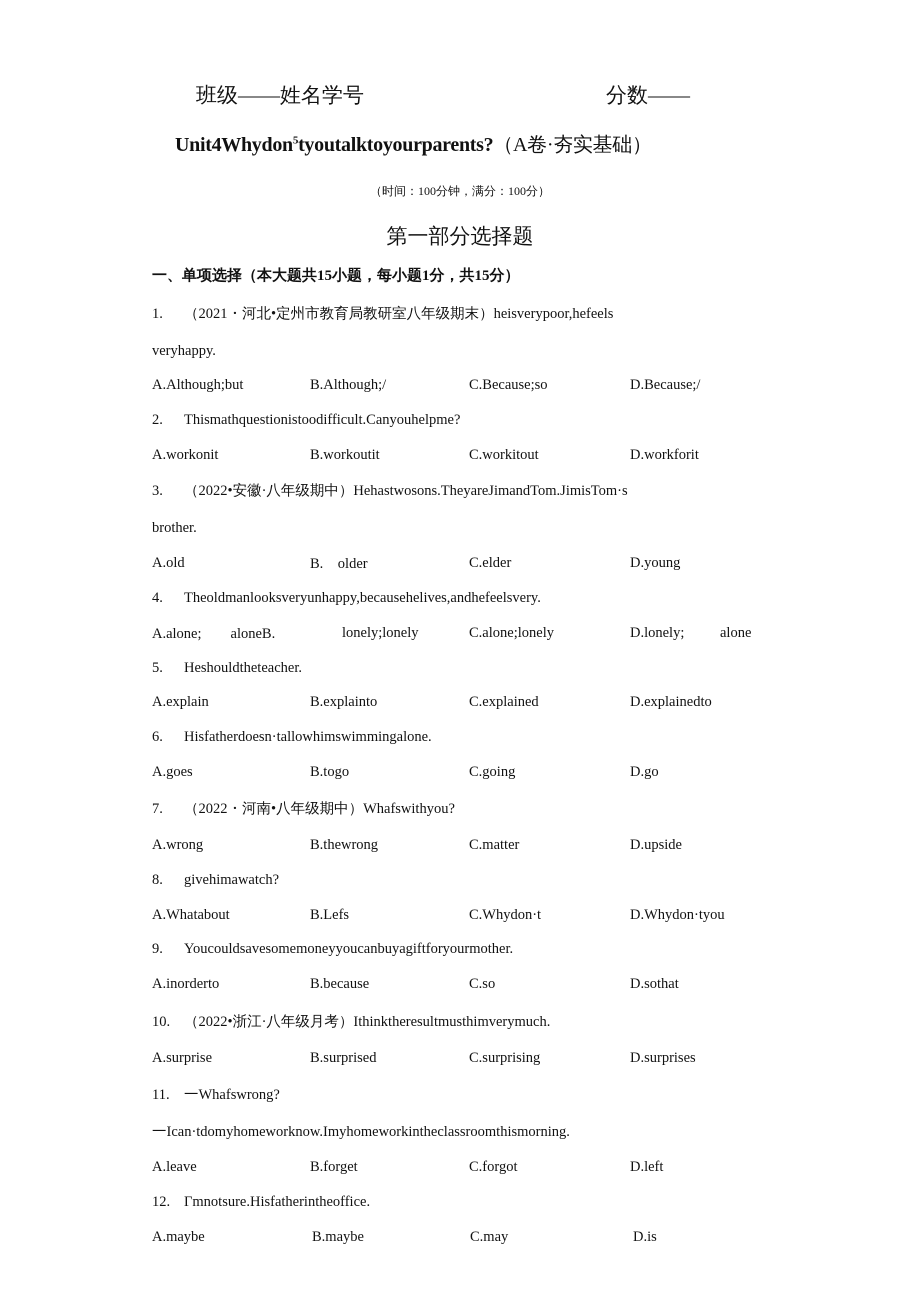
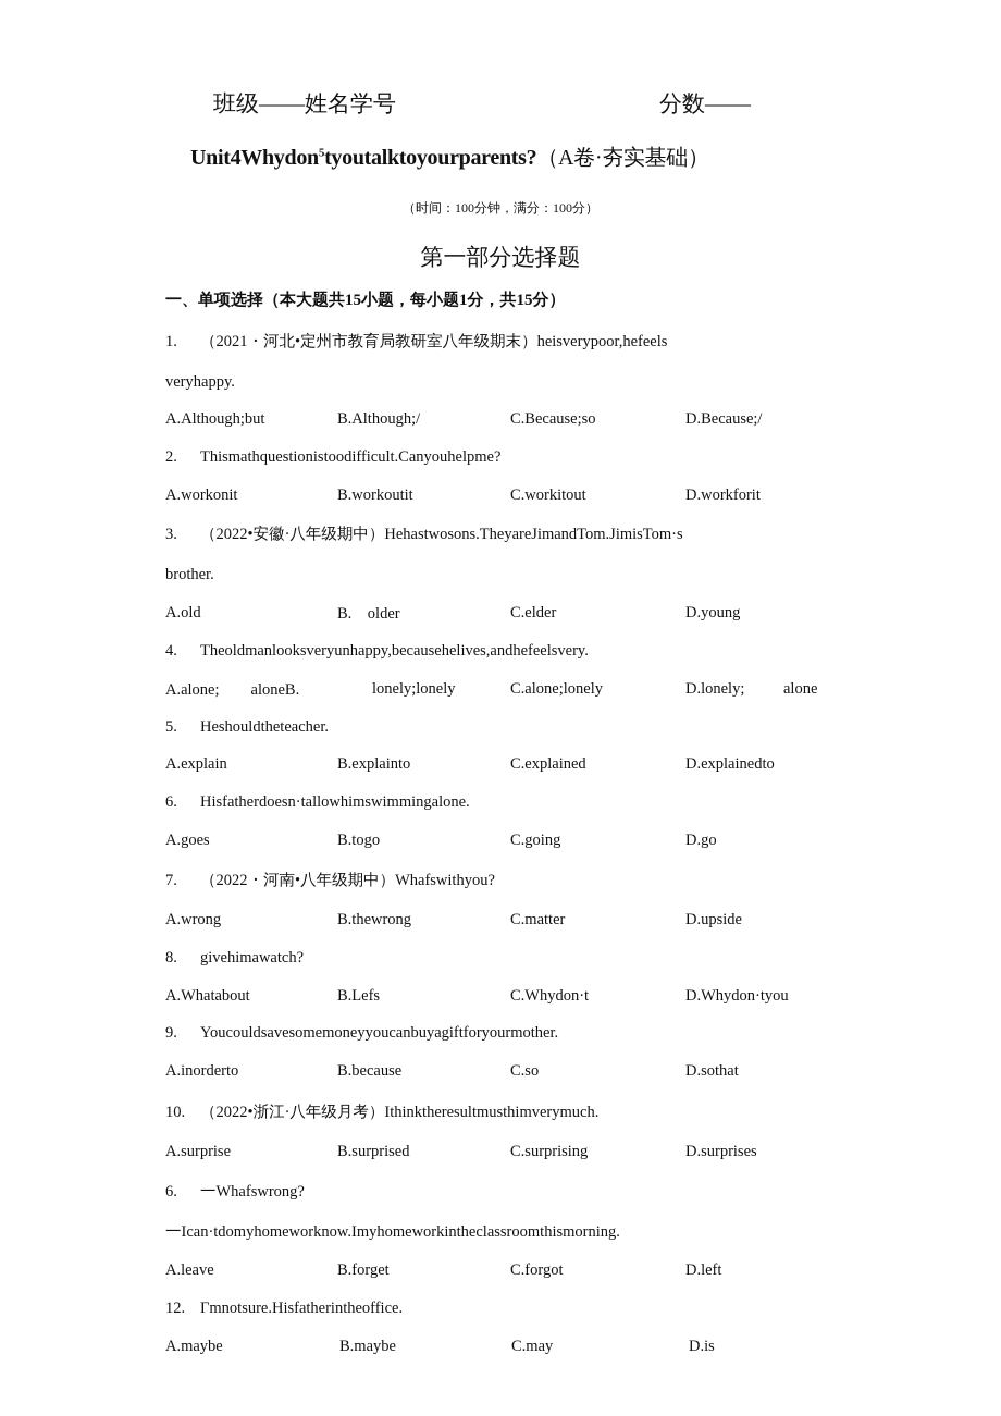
  班级——姓名学号
  分数——
  Unit4Whydon5tyoutalktoyourparents?（A卷·夯实基础）
  （时间：100分钟，满分：100分）
  第一部分选择题
  一、单项选择（本大题共15小题，每小题1分，共15分）
  1. （2021・河北•定州市教育局教研室八年级期末）heisverypoor,hefeels
  veryhappy.
  A.Although;but
  B.Although;/
  C.Because;so
  D.Because;/
  2. Thismathquestionistoodifficult.Canyouhelpme?
  A.workonit
  B.workoutit
  C.workitout
  D.workforit
  3. （2022•安徽·八年级期中）Hehastwosons.TheyareJimandTom.JimisTom·s
  brother.
  A.old
  B. older
  C.elder
  D.young
  4. Theoldmanlooksveryunhappy,becausehelives,andhefeelsvery.
  A.alone; aloneB.
  lonely;lonely
  C.alone;lonely
  D.lonely;
  alone
  5. Heshouldtheteacher.
  A.explain
  B.explainto
  C.explained
  D.explainedto
  6. Hisfatherdoesn·tallowhimswimmingalone.
  A.goes
  B.togo
  C.going
  D.go
  7. （2022・河南•八年级期中）Whafswithyou?
  A.wrong
  B.thewrong
  C.matter
  D.upside
  8. givehimawatch?
  A.Whatabout
  B.Lefs
  C.Whydon·t
  D.Whydon·tyou
  9. Youcouldsavesomemoneyyoucanbuyagiftforyourmother.
  A.inorderto
  B.because
  C.so
  D.sothat
  10. （2022•浙江·八年级月考）Ithinktheresultmusthimverymuch.
  A.surprise
  B.surprised
  C.surprising
  D.surprises
- 11. 一Whafswrong?
+ 6. 一Whafswrong?
  一Ican·tdomyhomeworknow.Imyhomeworkintheclassroomthismorning.
  A.leave
  B.forget
  C.forgot
  D.left
  12. Γmnotsure.Hisfatherintheoffice.
  A.maybe
  B.maybe
  C.may
  D.is
